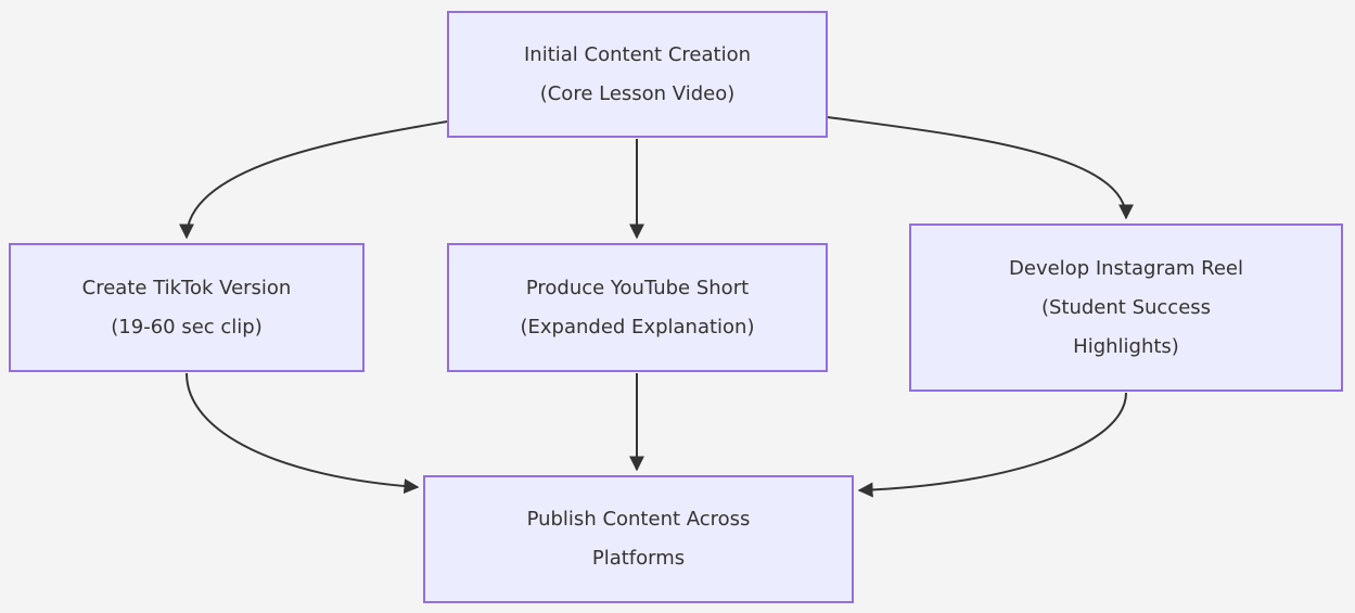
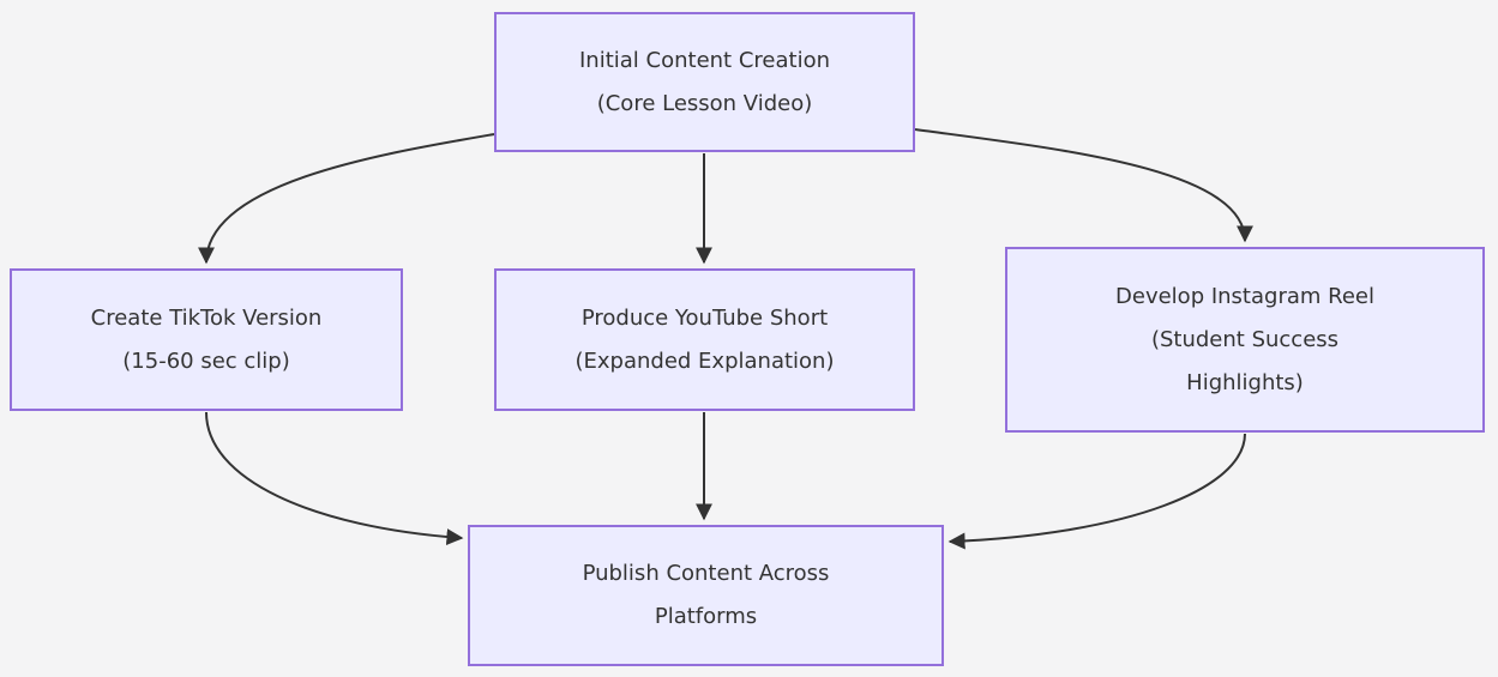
  Initial Content Creation
  (Core Lesson Video)
  Create TikTok Version
- (19-60 sec clip)
+ (15-60 sec clip)
  Produce YouTube Short
  (Expanded Explanation)
  Develop Instagram Reel
  (Student Success
  Highlights)
  Publish Content Across
  Platforms
